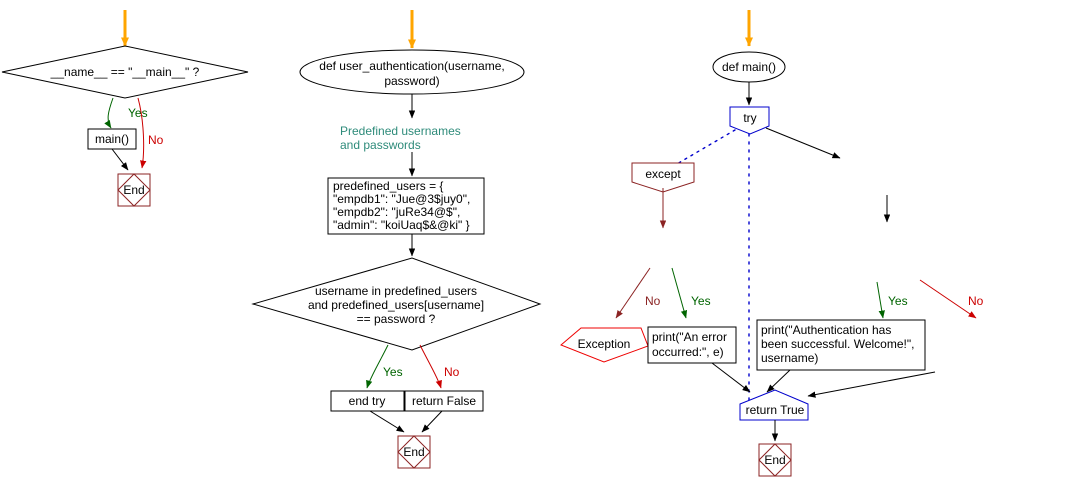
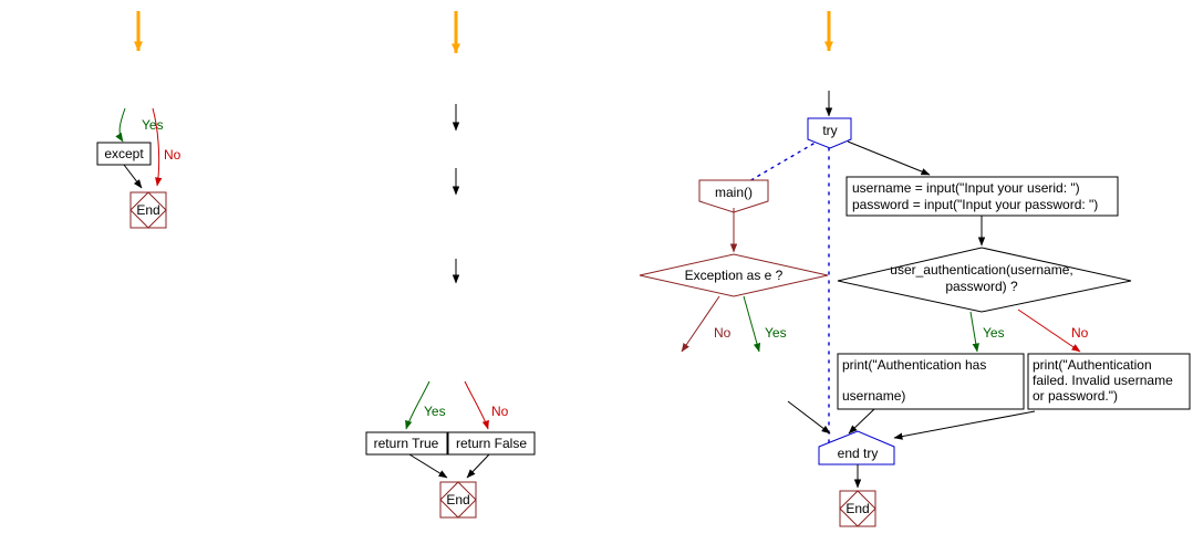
- __name__ == "__main__" ?
  Yes
  No
- main()
+ except
  End
- def user_authentication(username,
- password)
- Predefined usernames
- and passwords
- predefined_users = {
- "empdb1": "Jue@3$juy0",
- "empdb2": "juRe34@$",
- "admin": "koiUaq$&@ki" }
- username in predefined_users
- and predefined_users[username]
- == password ?
  Yes
  No
- end try
+ return True
  return False
  End
- def main()
  try
- except
+ main()
+ username = input("Input your userid: ")
+ password = input("Input your password: ")
+ Exception as e ?
+ user_authentication(username,
+ password) ?
  No
  Yes
  Yes
  No
- Exception
- print("An error
- occurred:", e)
  print("Authentication has
- been successful. Welcome!",
  username)
+ print("Authentication
+ failed. Invalid username
+ or password.")
- return True
+ end try
  End
